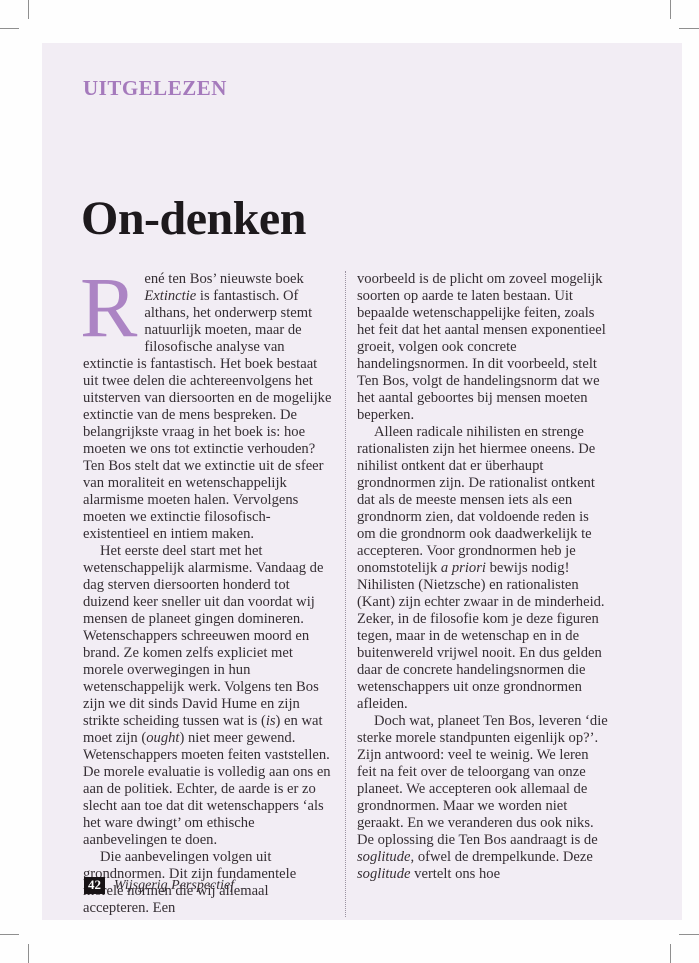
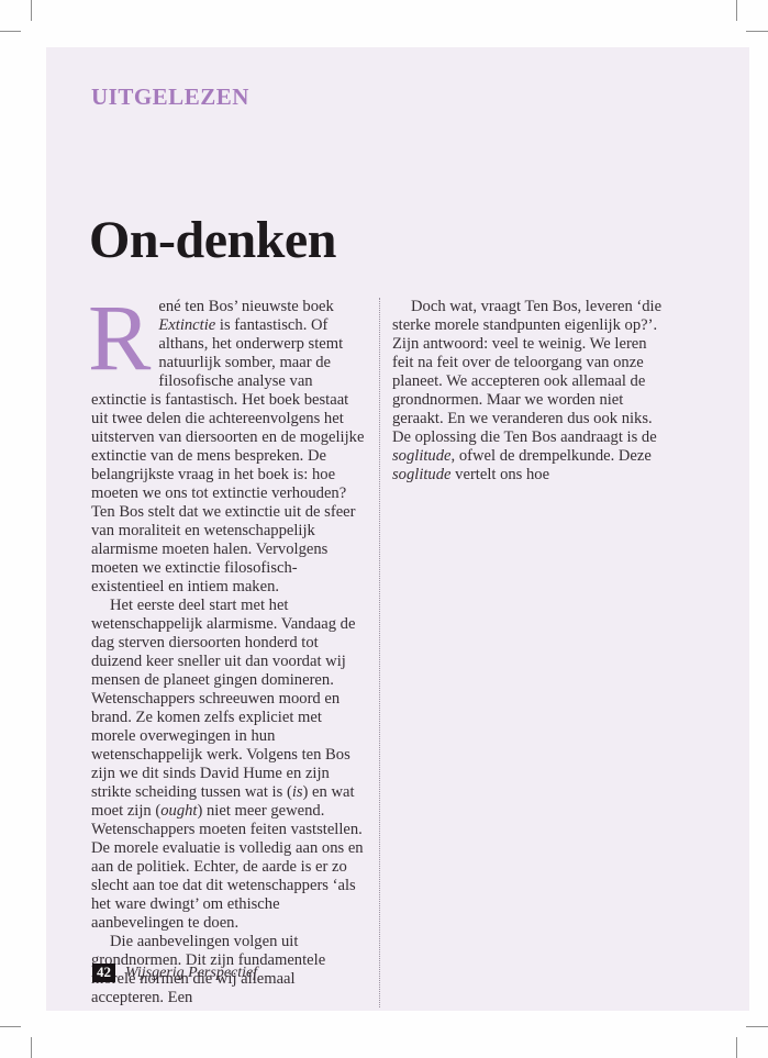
  UITGELEZEN
  On-denken
  R
- ené ten Bos’ nieuwste boek Extinctie is fantastisch. Of althans, het onderwerp stemt natuurlijk moeten, maar de filosofische analyse van extinctie is fantastisch. Het boek bestaat uit twee delen die achtereenvolgens het uitsterven van diersoorten en de mogelijke extinctie van de mens bespreken. De belangrijkste vraag in het boek is: hoe moeten we ons tot extinctie verhouden? Ten Bos stelt dat we extinctie uit de sfeer van moraliteit en wetenschappelijk alarmisme moeten halen. Vervolgens moeten we extinctie filosofisch-existentieel en intiem maken.
+ ené ten Bos’ nieuwste boek Extinctie is fantastisch. Of althans, het onderwerp stemt natuurlijk somber, maar de filosofische analyse van extinctie is fantastisch. Het boek bestaat uit twee delen die achtereenvolgens het uitsterven van diersoorten en de mogelijke extinctie van de mens bespreken. De belangrijkste vraag in het boek is: hoe moeten we ons tot extinctie verhouden? Ten Bos stelt dat we extinctie uit de sfeer van moraliteit en wetenschappelijk alarmisme moeten halen. Vervolgens moeten we extinctie filosofisch-existentieel en intiem maken.
  Het eerste deel start met het wetenschappelijk alarmisme. Vandaag de dag sterven diersoorten honderd tot duizend keer sneller uit dan voordat wij mensen de planeet gingen domineren. Wetenschappers schreeuwen moord en brand. Ze komen zelfs expliciet met morele overwegingen in hun wetenschappelijk werk. Volgens ten Bos zijn we dit sinds David Hume en zijn strikte scheiding tussen wat is (is) en wat moet zijn (ought) niet meer gewend. Wetenschappers moeten feiten vaststellen. De morele evaluatie is volledig aan ons en aan de politiek. Echter, de aarde is er zo slecht aan toe dat dit wetenschappers ‘als het ware dwingt’ om ethische aanbevelingen te doen.
  Die aanbevelingen volgen uit grondnormen. Dit zijn fundamentele ele normen die wij allemaal accepteren. Een
- voorbeeld is de plicht om zoveel mogelijk soorten op aarde te laten bestaan. Uit bepaalde wetenschappelijke feiten, zoals het feit dat het aantal mensen exponentieel groeit, volgen ook concrete handelingsnormen. In dit voorbeeld, stelt Ten Bos, volgt de handelingsnorm dat we het aantal geboortes bij mensen moeten beperken.
- Alleen radicale nihilisten en strenge rationalisten zijn het hiermee oneens. De nihilist ontkent dat er überhaupt grondnormen zijn. De rationalist ontkent dat als de meeste mensen iets als een grondnorm zien, dat voldoende reden is om die grondnorm ook daadwerkelijk te accepteren. Voor grondnormen heb je onomstotelijk a priori bewijs nodig! Nihilisten (Nietzsche) en rationalisten (Kant) zijn echter zwaar in de minderheid. Zeker, in de filosofie kom je deze figuren tegen, maar in de wetenschap en in de buitenwereld vrijwel nooit. En dus gelden daar de concrete handelingsnormen die wetenschappers uit onze grondnormen afleiden.
- Doch wat, planeet Ten Bos, leveren ‘die sterke morele standpunten eigenlijk op?’. Zijn antwoord: veel te weinig. We leren feit na feit over de teloorgang van onze planeet. We accepteren ook allemaal de grondnormen. Maar we worden niet geraakt. En we veranderen dus ook niks. De oplossing die Ten Bos aandraagt is de soglitude, ofwel de drempelkunde. Deze soglitude vertelt ons hoe
+ Doch wat, vraagt Ten Bos, leveren ‘die sterke morele standpunten eigenlijk op?’. Zijn antwoord: veel te weinig. We leren feit na feit over de teloorgang van onze planeet. We accepteren ook allemaal de grondnormen. Maar we worden niet geraakt. En we veranderen dus ook niks. De oplossing die Ten Bos aandraagt is de soglitude, ofwel de drempelkunde. Deze soglitude vertelt ons hoe
  42
  Wijsgerig Perspectief
